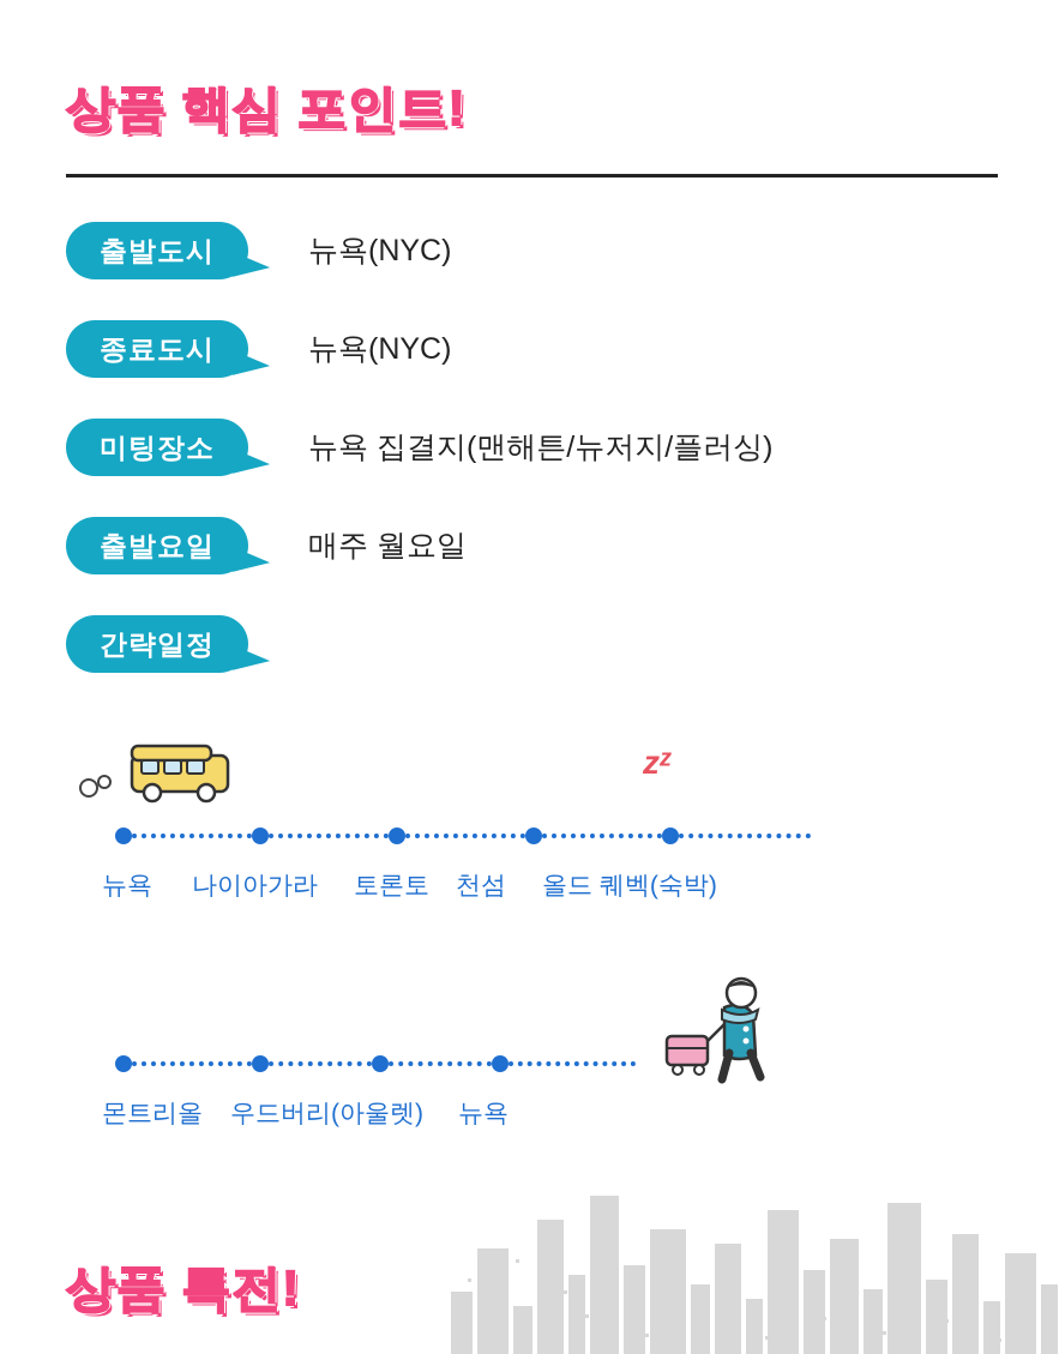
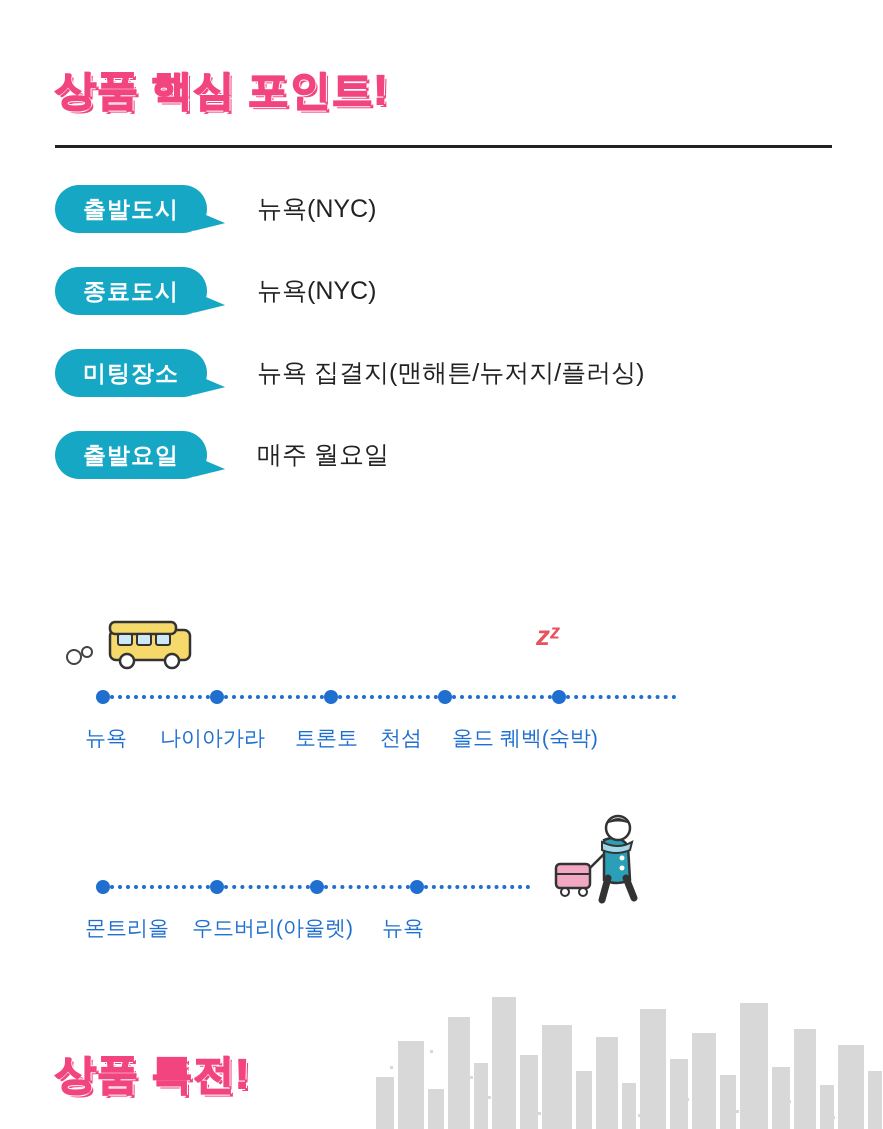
  상품 핵심 포인트!
  출발도시
  뉴욕(NYC)
  종료도시
  뉴욕(NYC)
  미팅장소
  뉴욕 집결지(맨해튼/뉴저지/플러싱)
  출발요일
  매주 월요일
- 간략일정
  zz
  뉴욕
  나이아가라
  토론토
  천섬
  올드 퀘벡(숙박)
  몬트리올
  우드버리(아울렛)
  뉴욕
  상품 특전!
